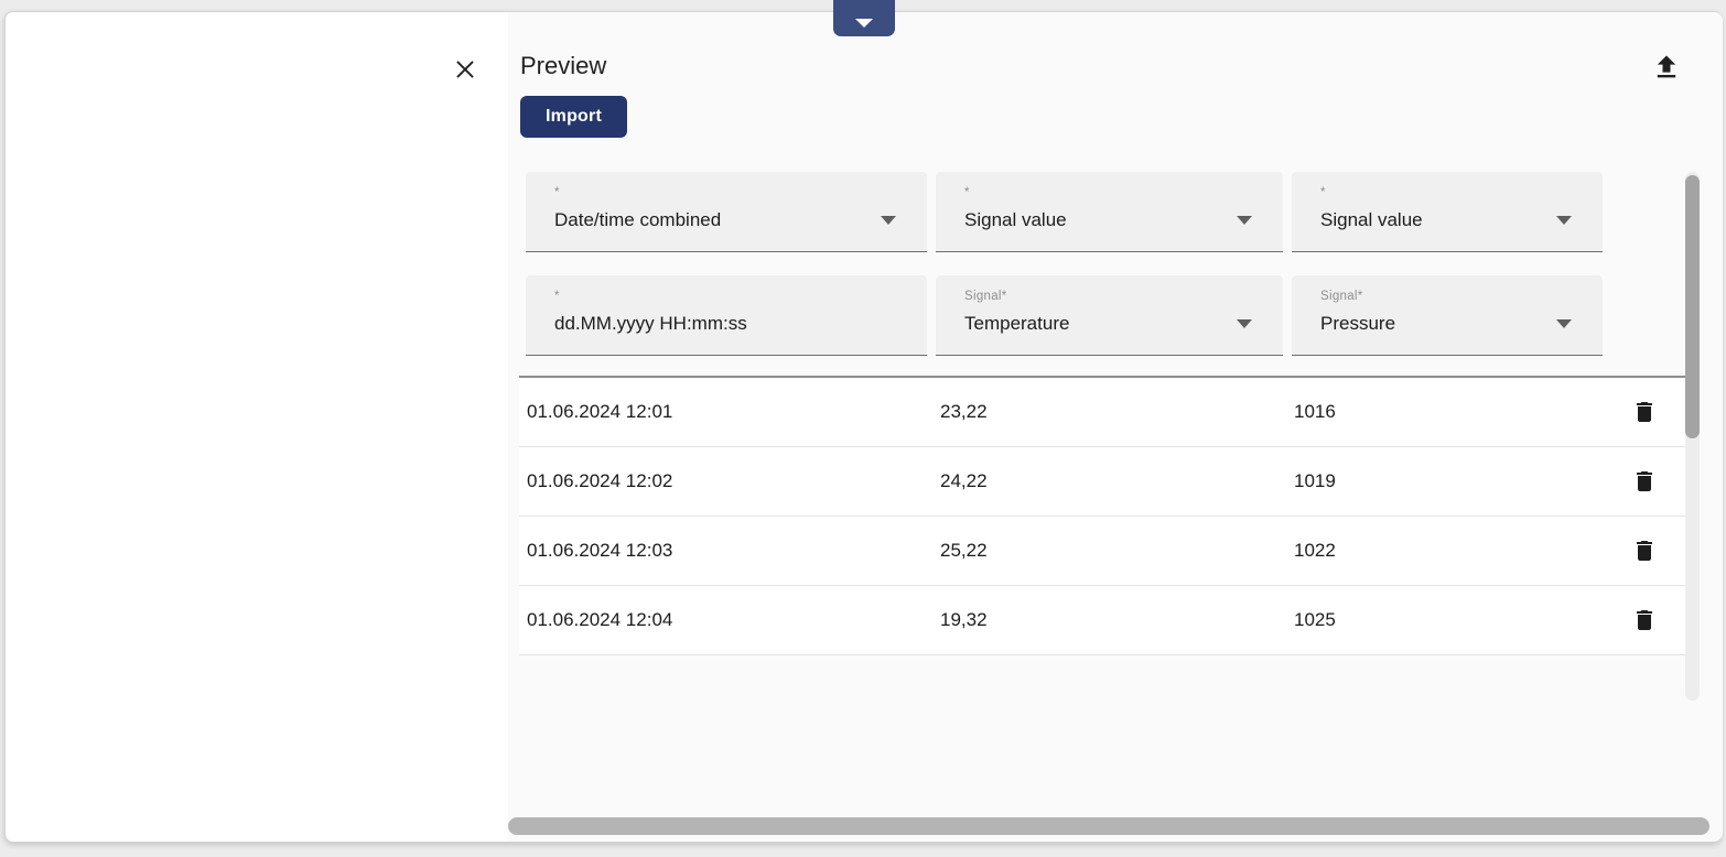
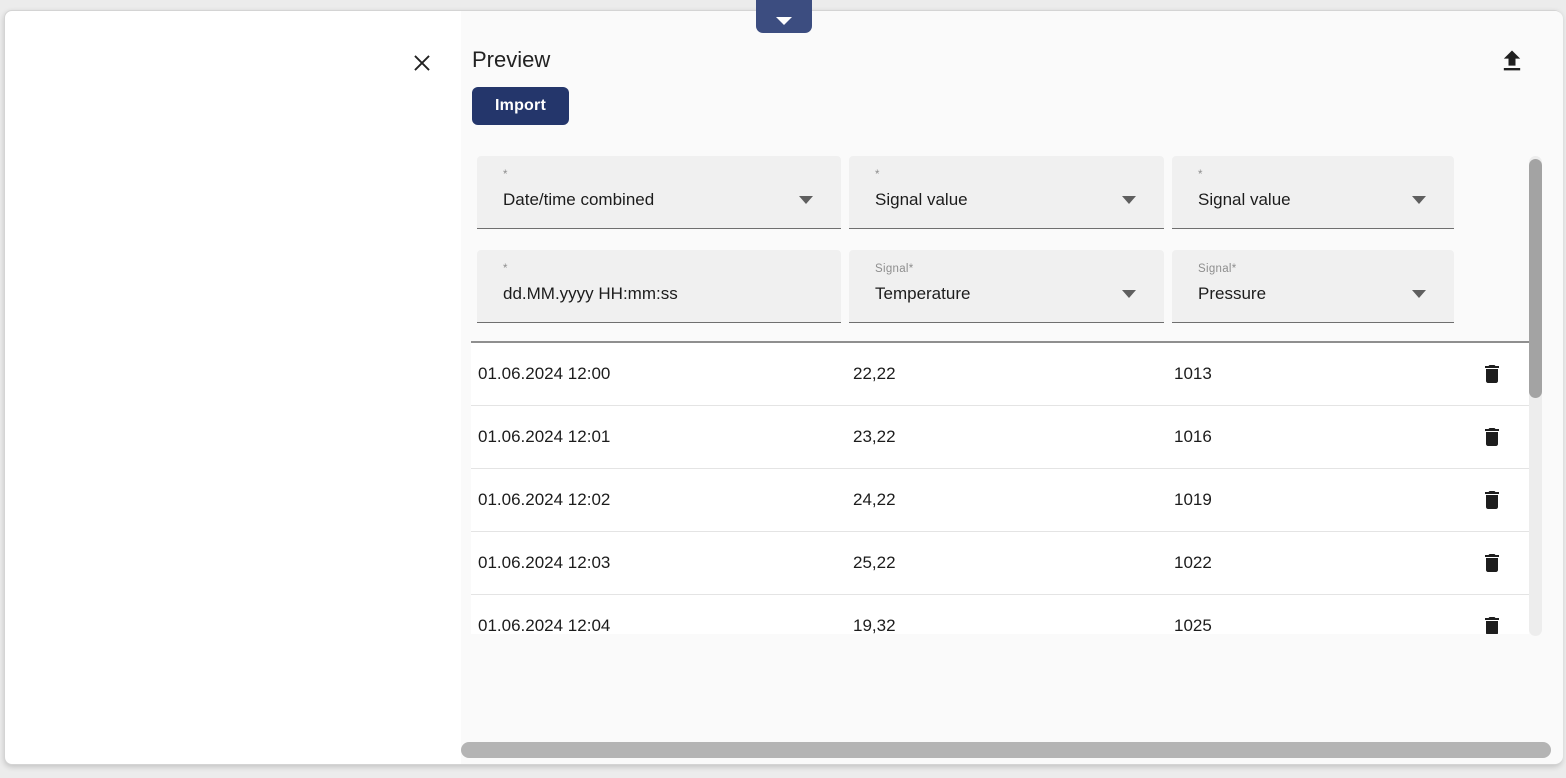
  Preview
  Import
  *
  Date/time combined
  *
  Signal value
  *
  Signal value
  *
  dd.MM.yyyy HH:mm:ss
  Signal*
  Temperature
  Signal*
  Pressure
+ 01.06.2024 12:00
+ 22,22
+ 1013
  01.06.2024 12:01
  23,22
  1016
  01.06.2024 12:02
  24,22
  1019
  01.06.2024 12:03
  25,22
  1022
  01.06.2024 12:04
  19,32
  1025
